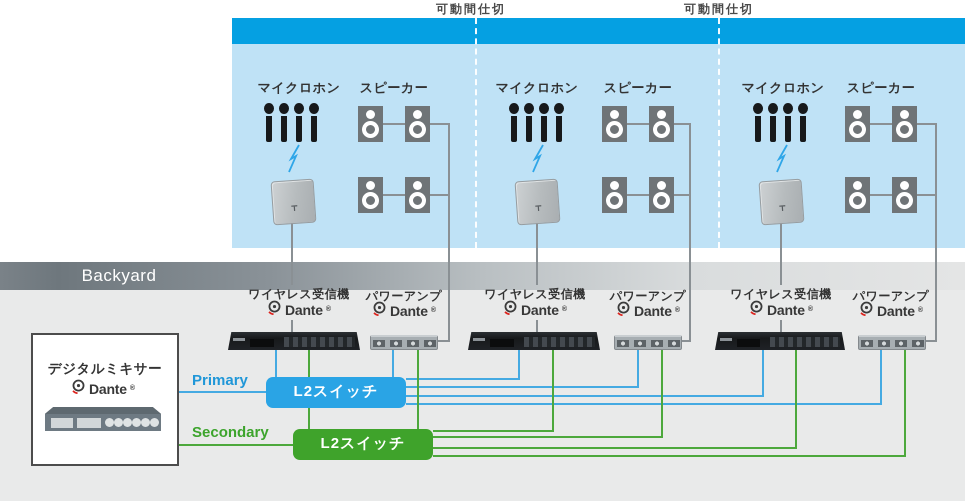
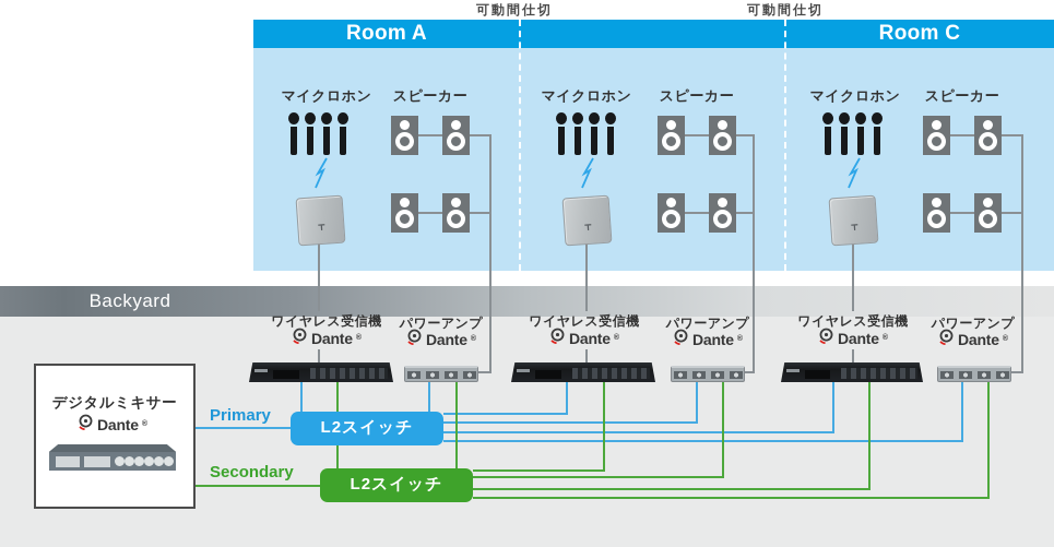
  Backyard
+ Room A
+ Room C
  可動間仕切
  可動間仕切
  マイクロホン
  スピーカー
  マイクロホン
  スピーカー
  マイクロホン
  スピーカー
  ワイヤレス受信機
  Dante
  ワイヤレス受信機
  Dante
  ワイヤレス受信機
  Dante
  パワーアンプ
  Dante
  パワーアンプ
  Dante
  パワーアンプ
  Dante
  デジタルミキサー
  Dante
  Primary
  Secondary
  L2スイッチ
  L2スイッチ
